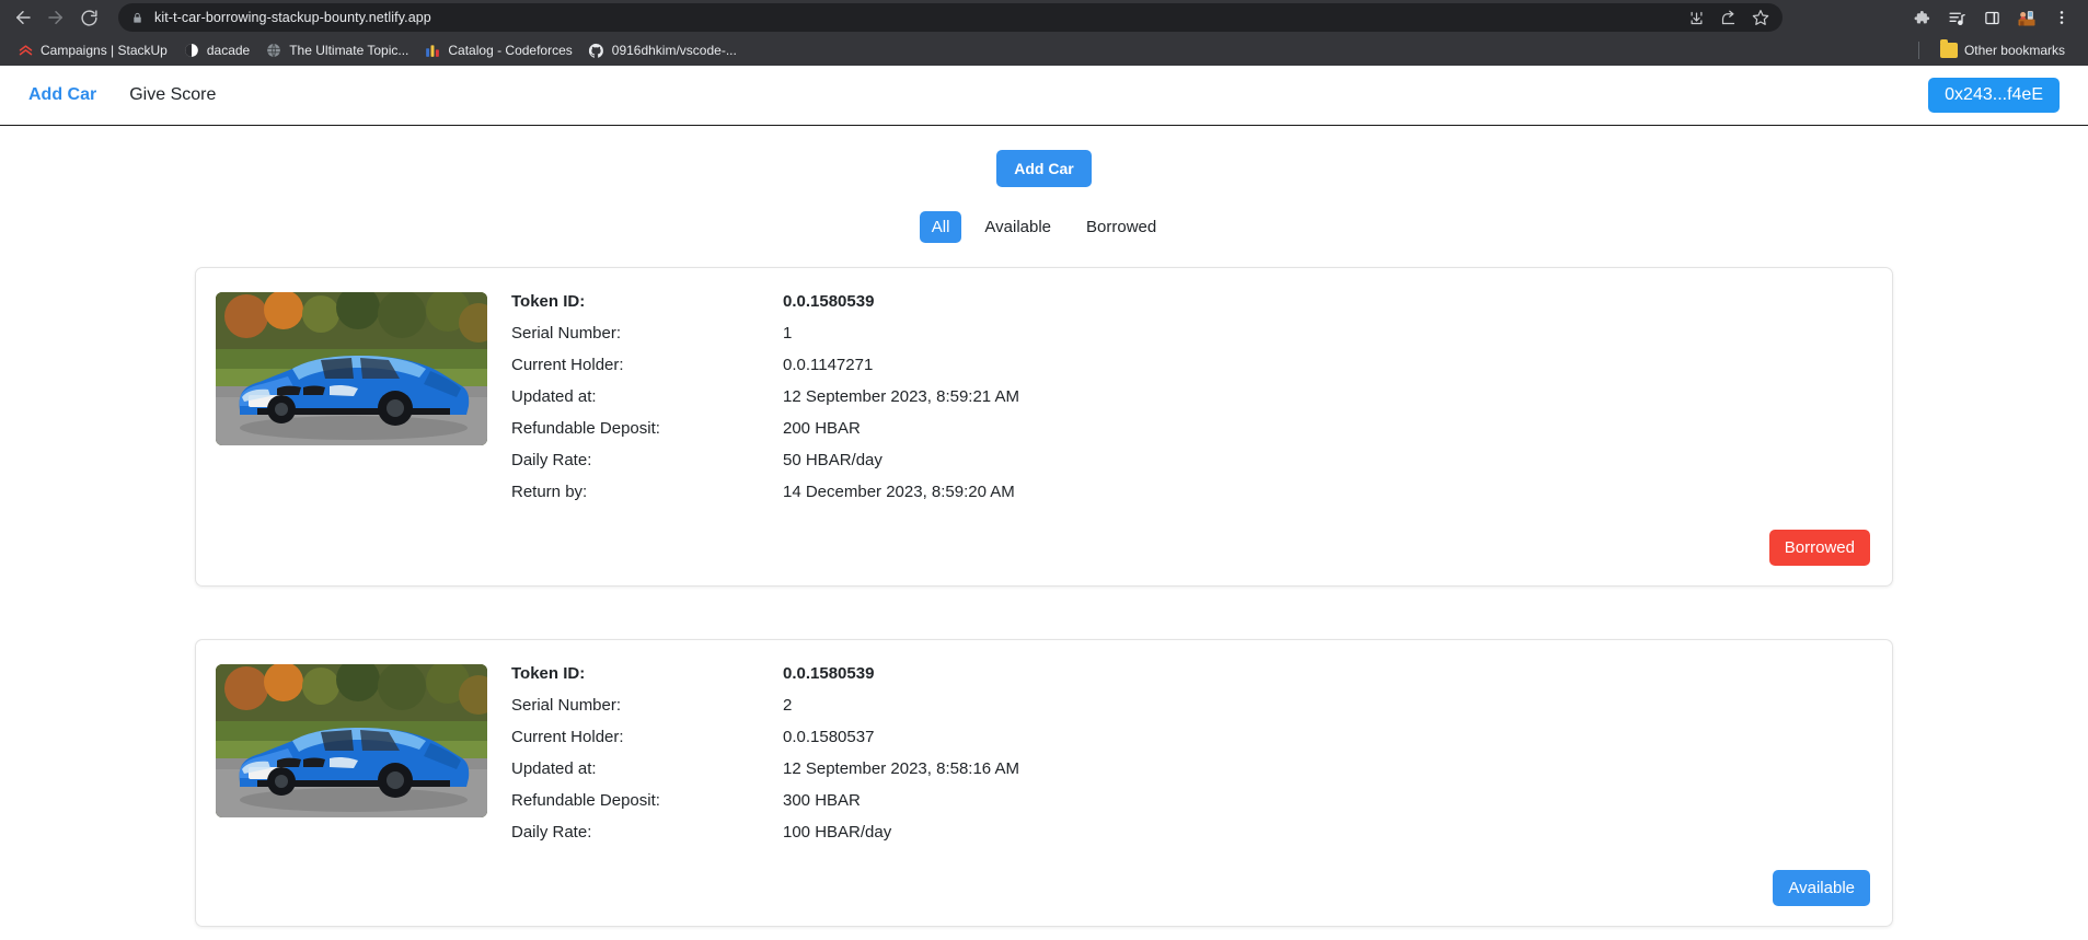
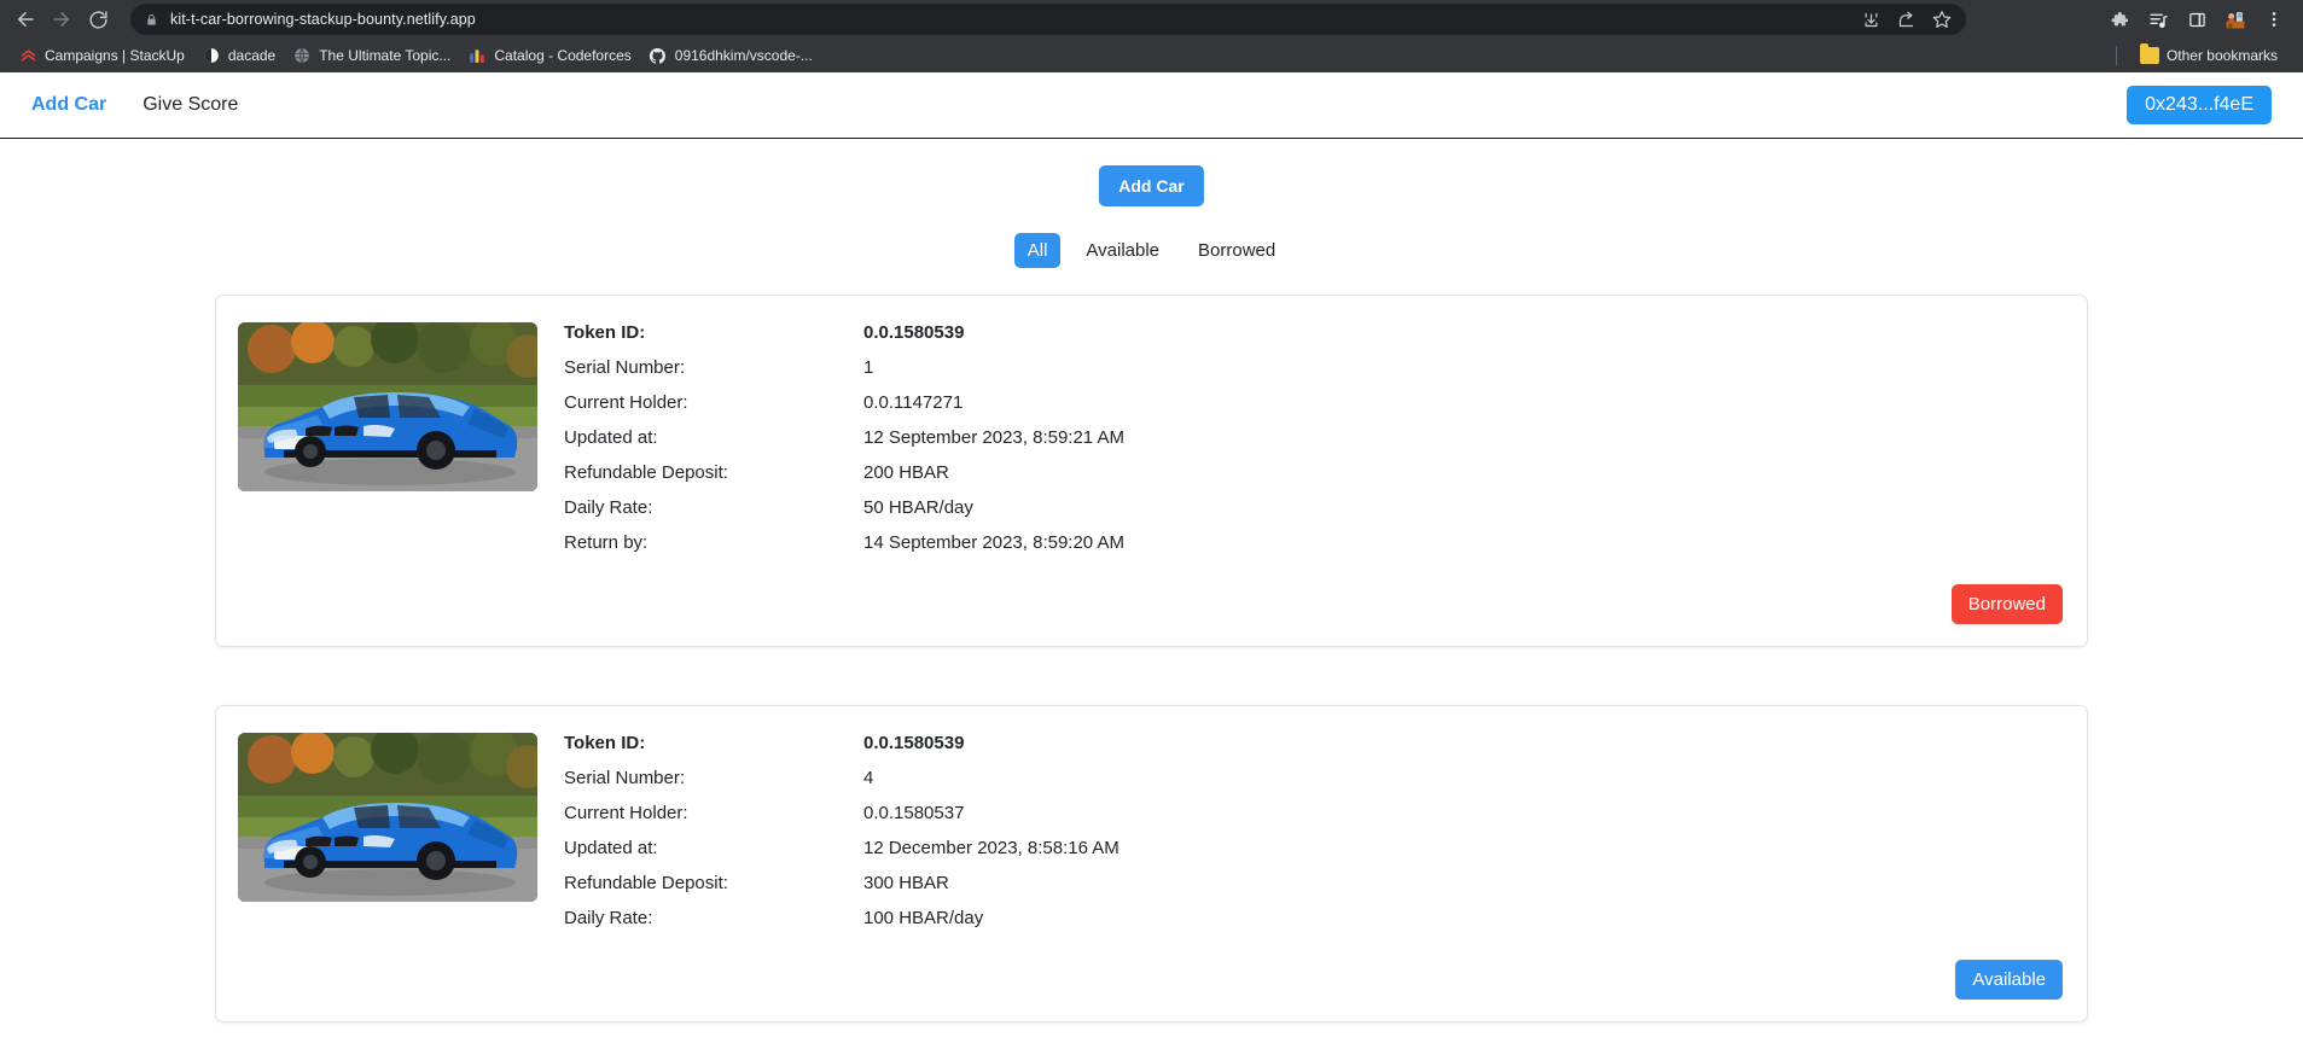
  kit-t-car-borrowing-stackup-bounty.netlify.app
  Campaigns | StackUp
  dacade
  The Ultimate Topic...
  Catalog - Codeforces
  0916dhkim/vscode-...
  Other bookmarks
  Add Car
  Give Score
  0x243...f4eE
  Add Car
  All
  Available
  Borrowed
  Token ID:
  0.0.1580539
  Serial Number:
  1
  Current Holder:
  0.0.1147271
  Updated at:
  12 September 2023, 8:59:21 AM
  Refundable Deposit:
  200 HBAR
  Daily Rate:
  50 HBAR/day
  Return by:
- 14 December 2023, 8:59:20 AM
+ 14 September 2023, 8:59:20 AM
  Borrowed
  Token ID:
  0.0.1580539
  Serial Number:
- 2
+ 4
  Current Holder:
  0.0.1580537
  Updated at:
- 12 September 2023, 8:58:16 AM
+ 12 December 2023, 8:58:16 AM
  Refundable Deposit:
  300 HBAR
  Daily Rate:
  100 HBAR/day
  Available
